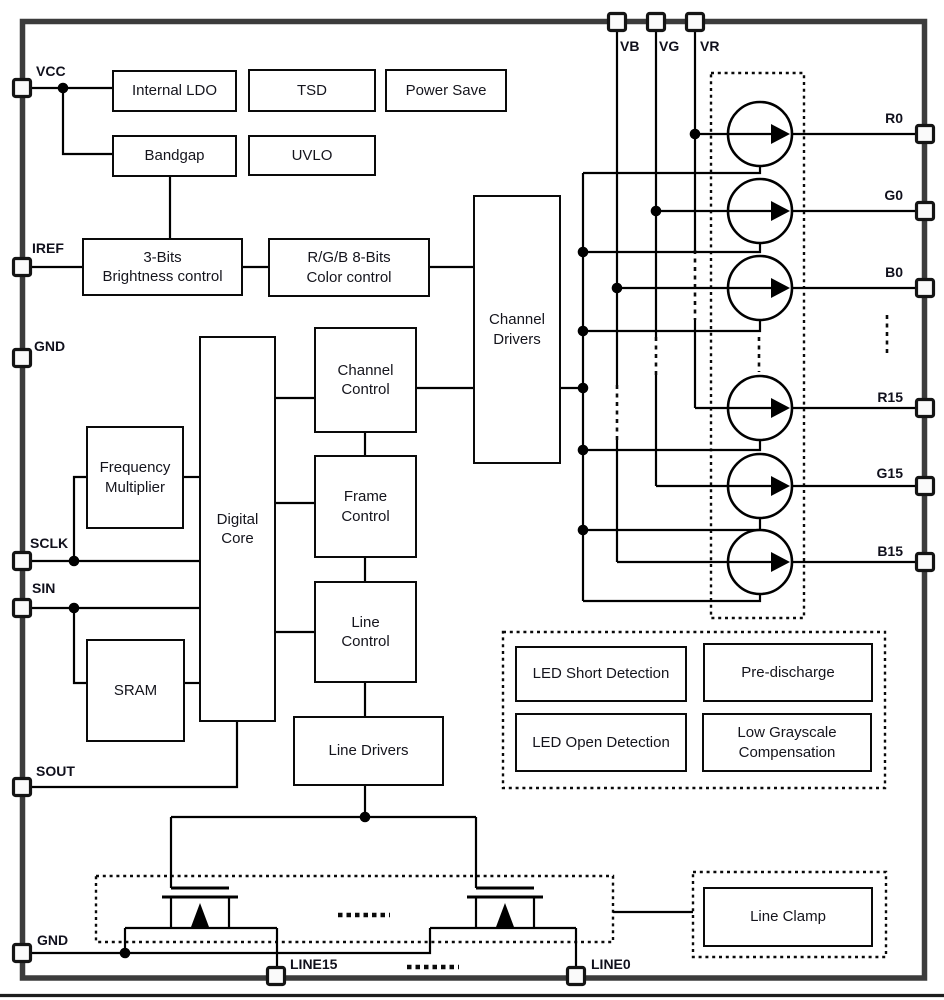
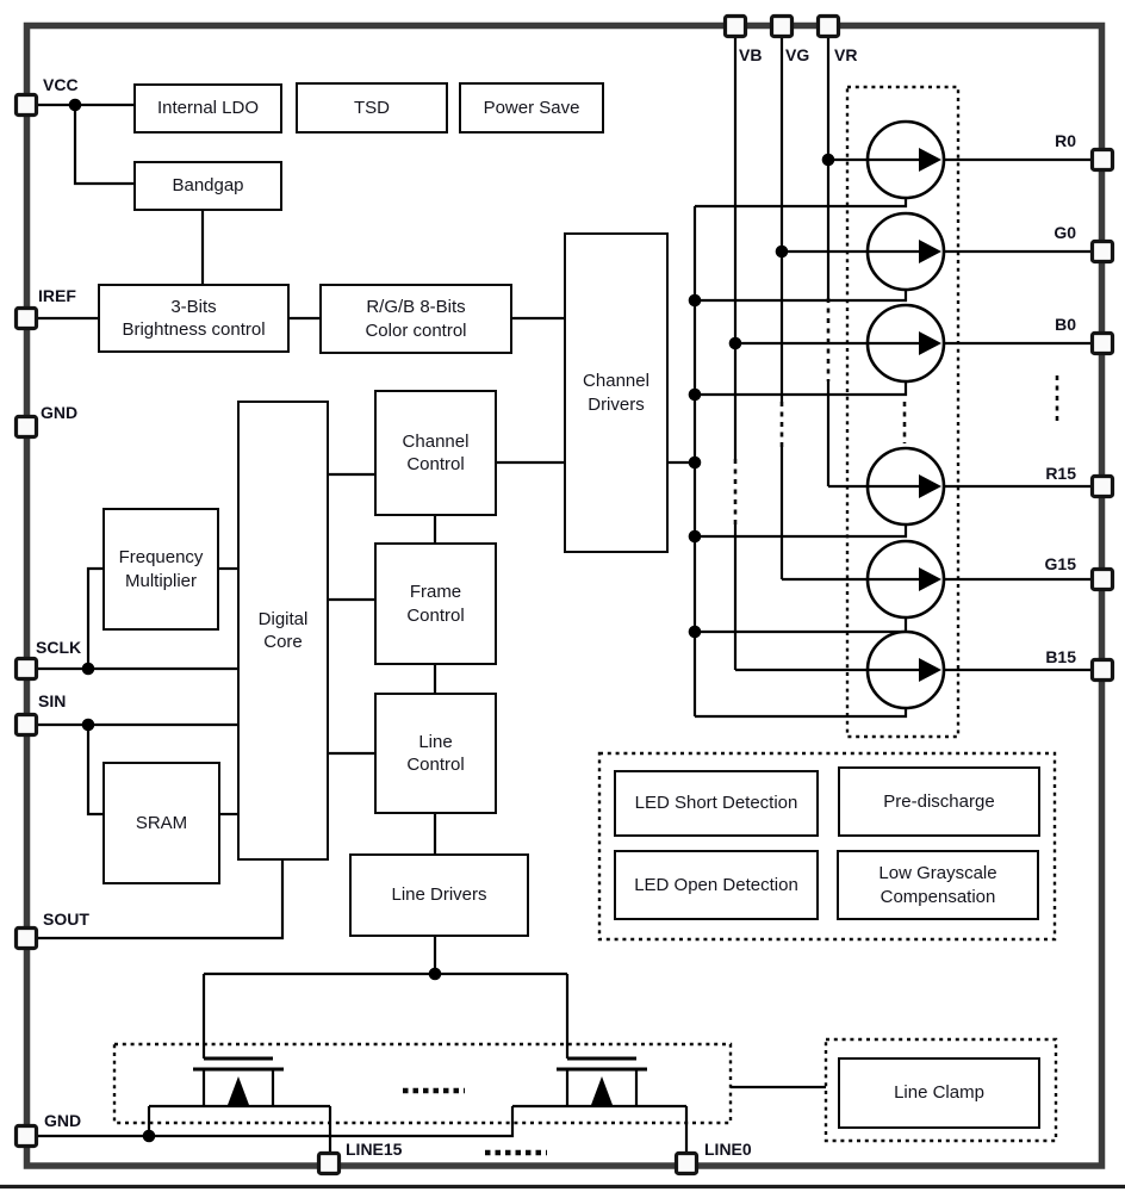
  Internal LDO
  TSD
  Power Save
  Bandgap
- UVLO
  3-Bits
  Brightness control
  R/G/B 8-Bits
  Color control
  Channel
  Drivers
  Digital
  Core
  Channel
  Control
  Frame
  Control
  Line
  Control
  Frequency
  Multiplier
  SRAM
  Line Drivers
  LED Short Detection
  Pre-discharge
  LED Open Detection
  Low Grayscale
  Compensation
  Line Clamp
  VCC
  IREF
  GND
  SCLK
  SIN
  SOUT
  GND
  VB
  VG
  VR
  R0
  G0
  B0
  R15
  G15
  B15
  LINE15
  LINE0
